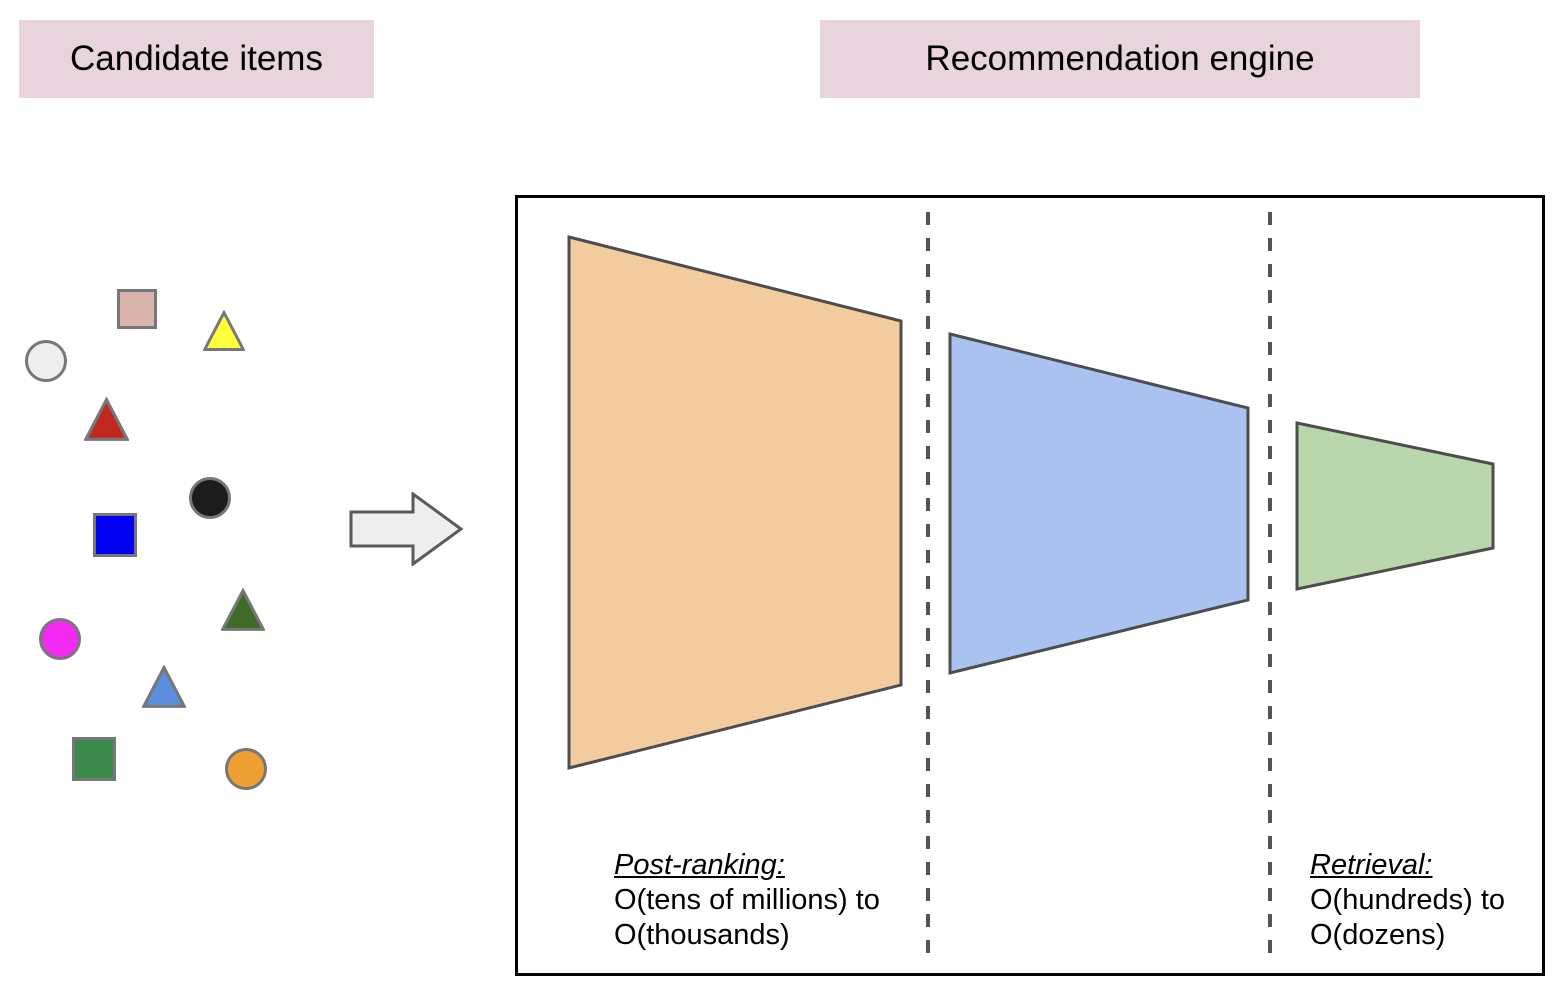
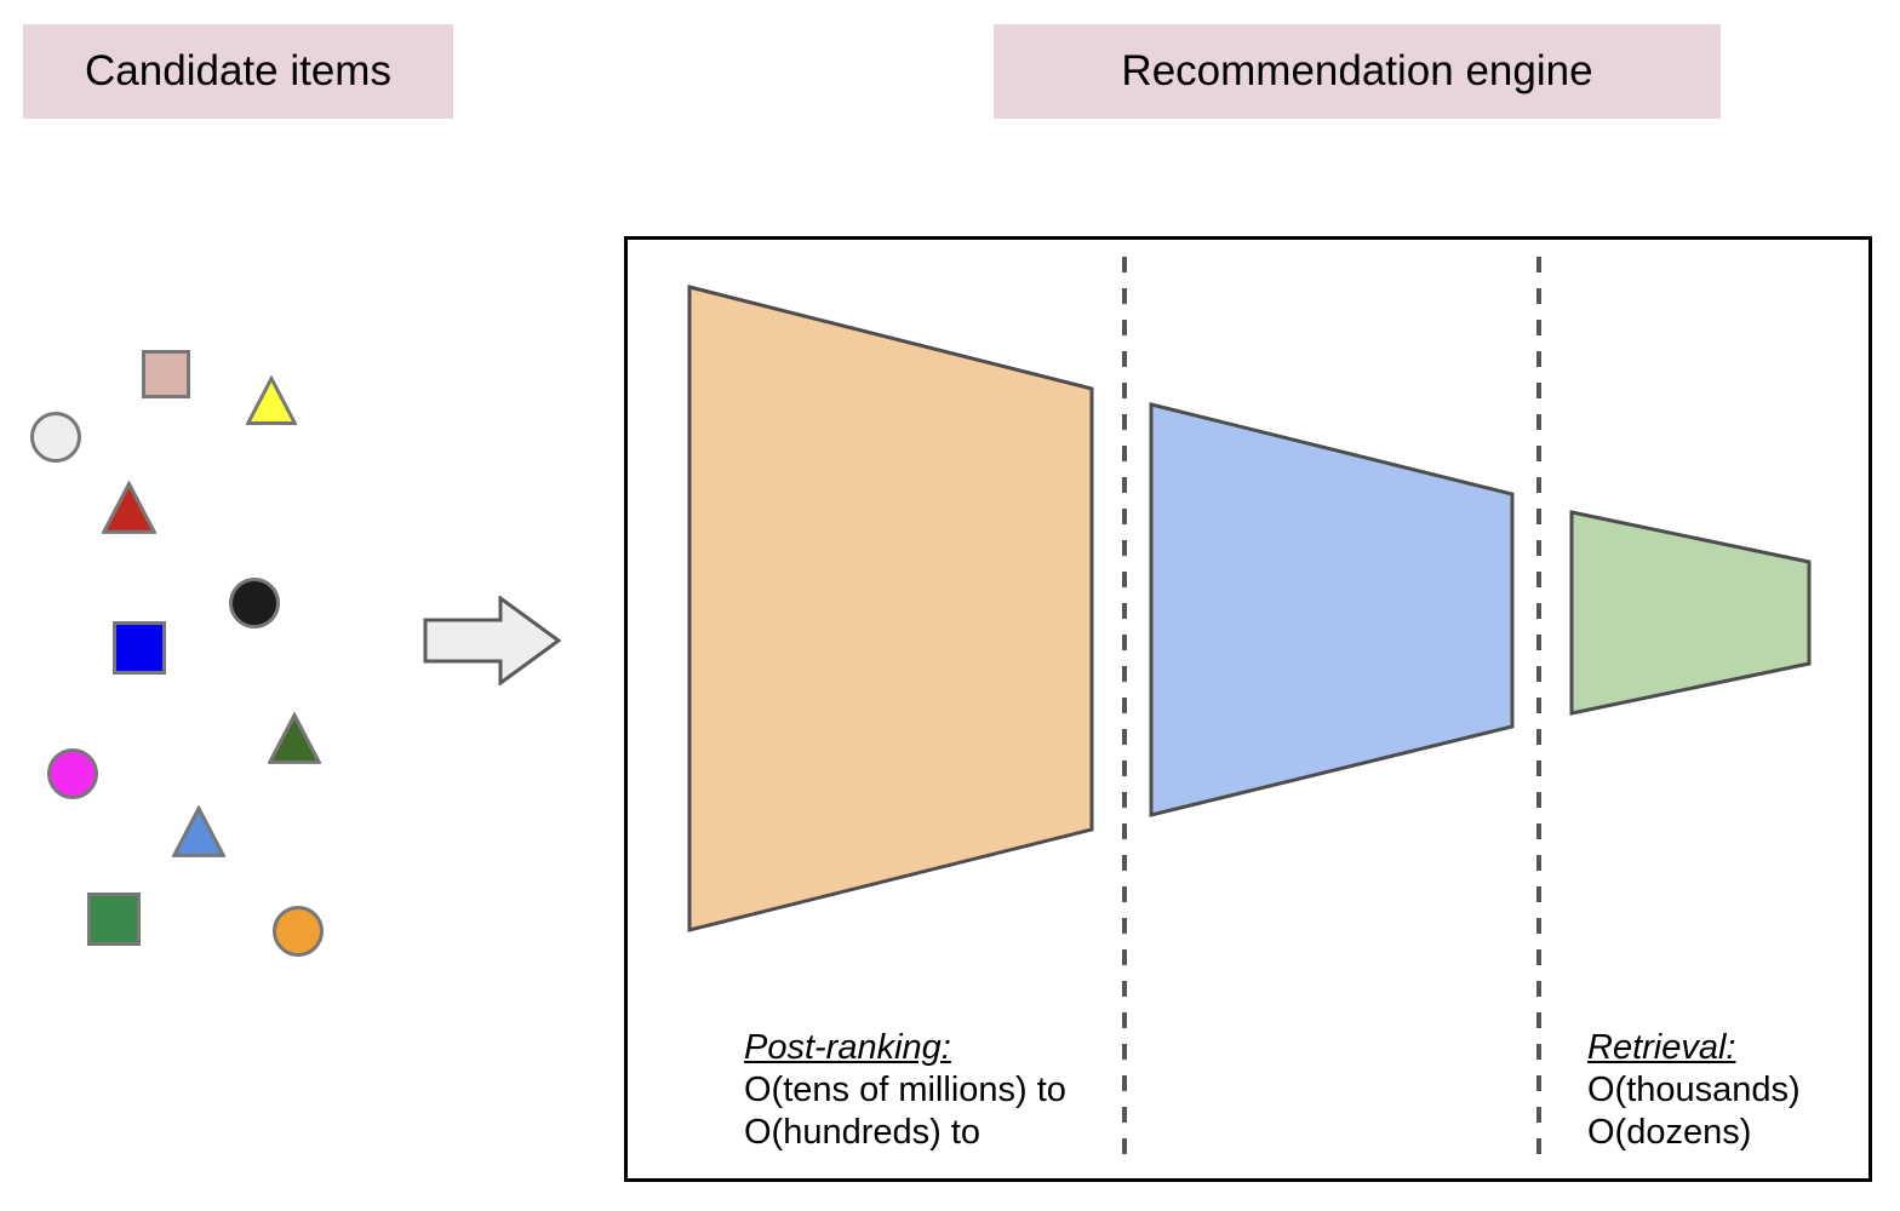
  Candidate items
  Recommendation engine
  Post-ranking:
  O(tens of millions) to
- O(thousands)
+ O(hundreds) to
  Retrieval:
- O(hundreds) to
+ O(thousands)
  O(dozens)
